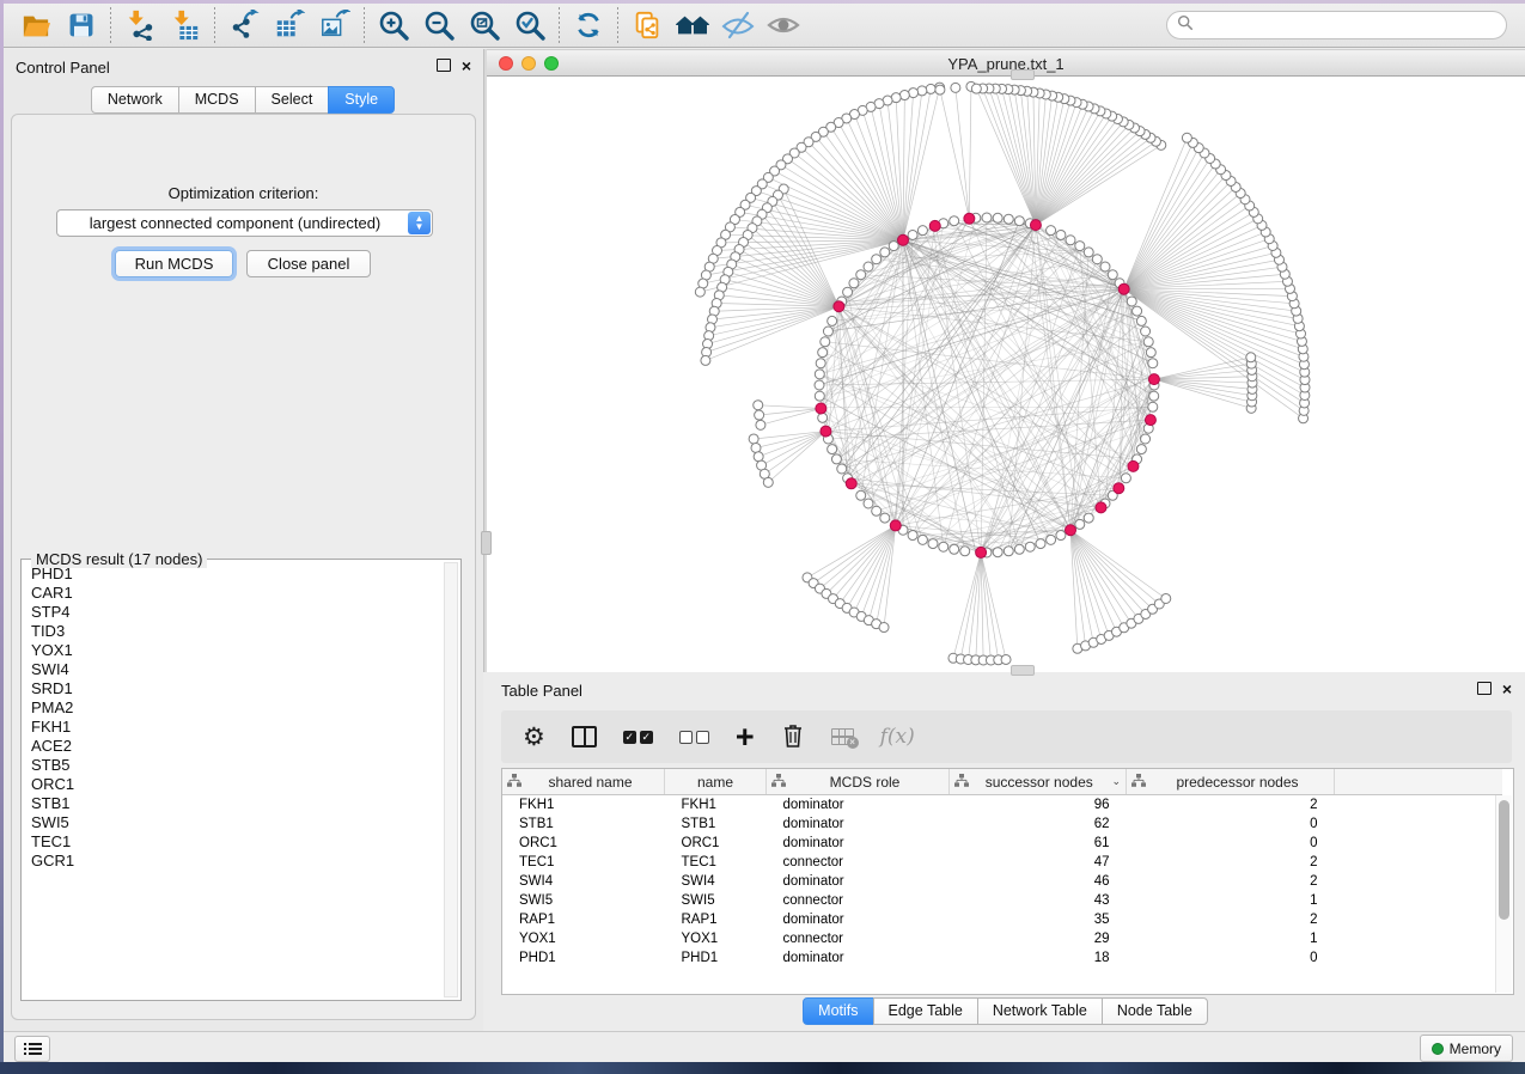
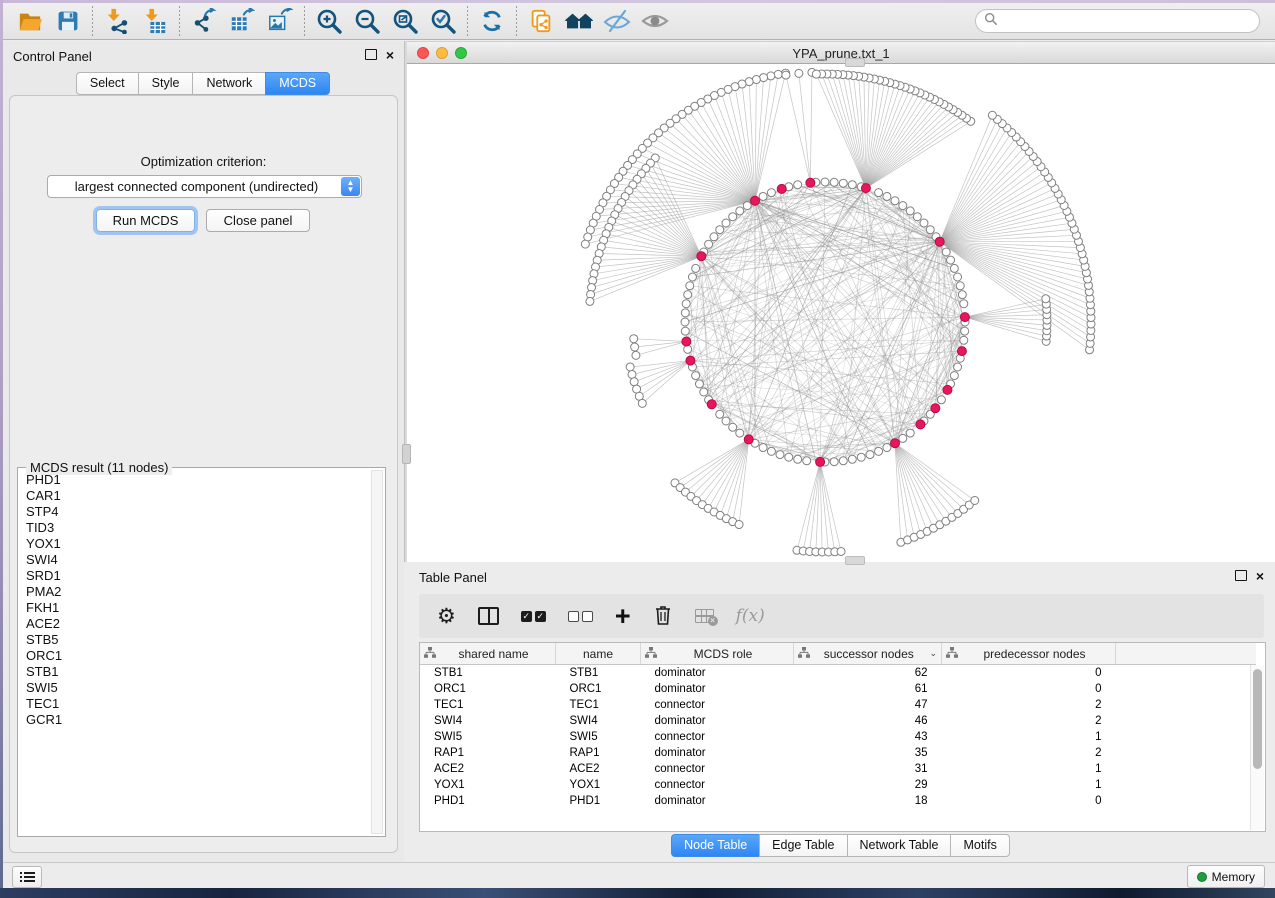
  Control Panel
  ×
- Network
+ Select
- MCDS
+ Style
- Select
+ Network
- Style
+ MCDS
  Optimization criterion:
  largest connected component (undirected)
  ▲
  ▼
  Run MCDS
  Close panel
- MCDS result (17 nodes)
+ MCDS result (11 nodes)
  PHD1
  CAR1
  STP4
  TID3
  YOX1
  SWI4
  SRD1
  PMA2
  FKH1
  ACE2
  STB5
  ORC1
  STB1
  SWI5
  TEC1
  GCR1
  YPA_prune.txt_1
  Table Panel
  ×
  ⚙
  ✓
  ✓
  +
  ×
  f(x)
  shared name	name	MCDS role	successor nodes ⌄	predecessor nodes
- FKH1	FKH1	dominator	96	2
  STB1	STB1	dominator	62	0
  ORC1	ORC1	dominator	61	0
  TEC1	TEC1	connector	47	2
  SWI4	SWI4	dominator	46	2
  SWI5	SWI5	connector	43	1
  RAP1	RAP1	dominator	35	2
+ ACE2	ACE2	connector	31	1
  YOX1	YOX1	connector	29	1
  PHD1	PHD1	dominator	18	0
- Motifs
+ Node Table
  Edge Table
  Network Table
- Node Table
+ Motifs
  Memory
